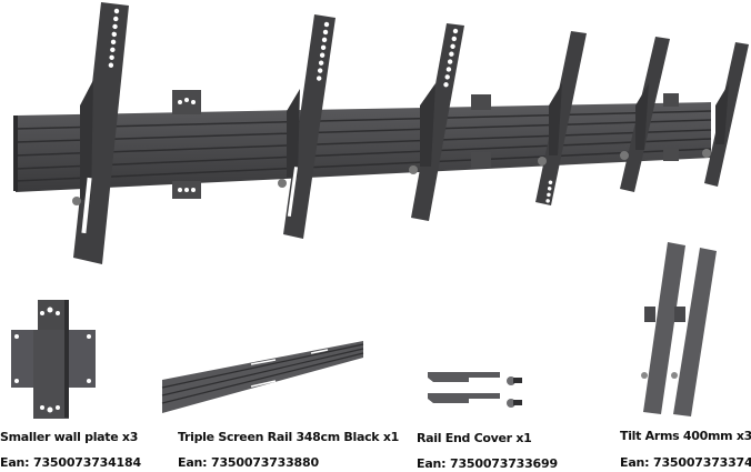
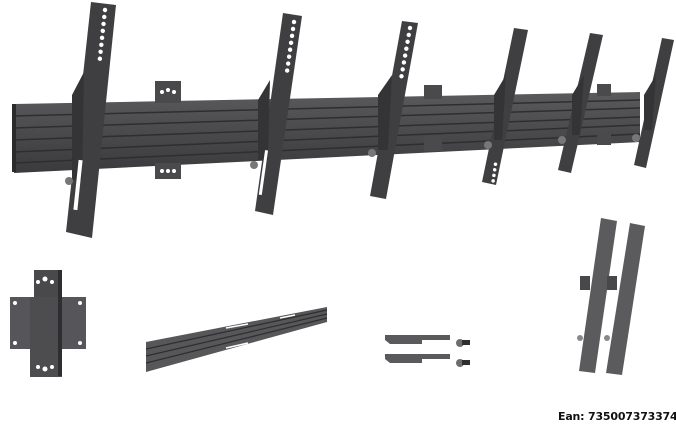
- Smaller wall plate x3
- Ean: 7350073734184
- Triple Screen Rail 348cm Black x1
- Ean: 7350073733880
- Rail End Cover x1
- Ean: 7350073733699
- Tilt Arms 400mm x3
  Ean: 735007373374
